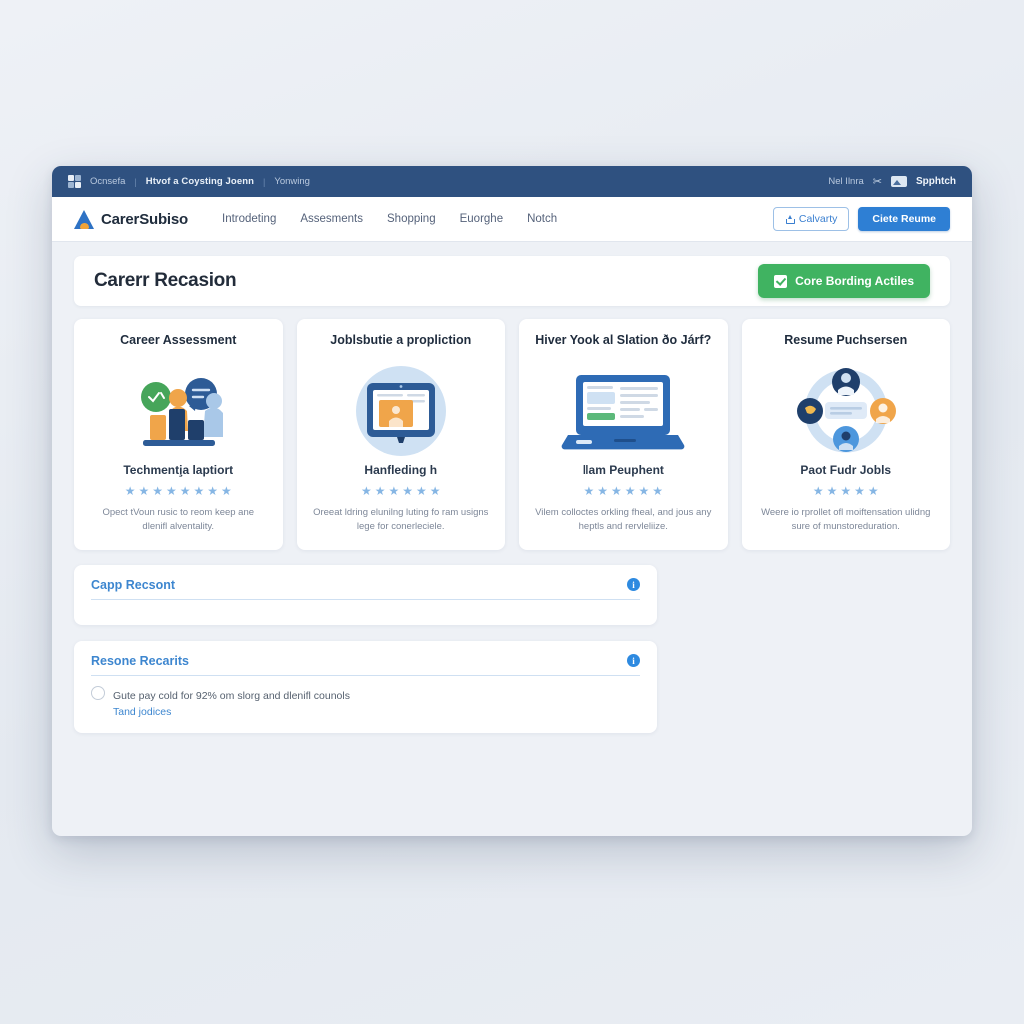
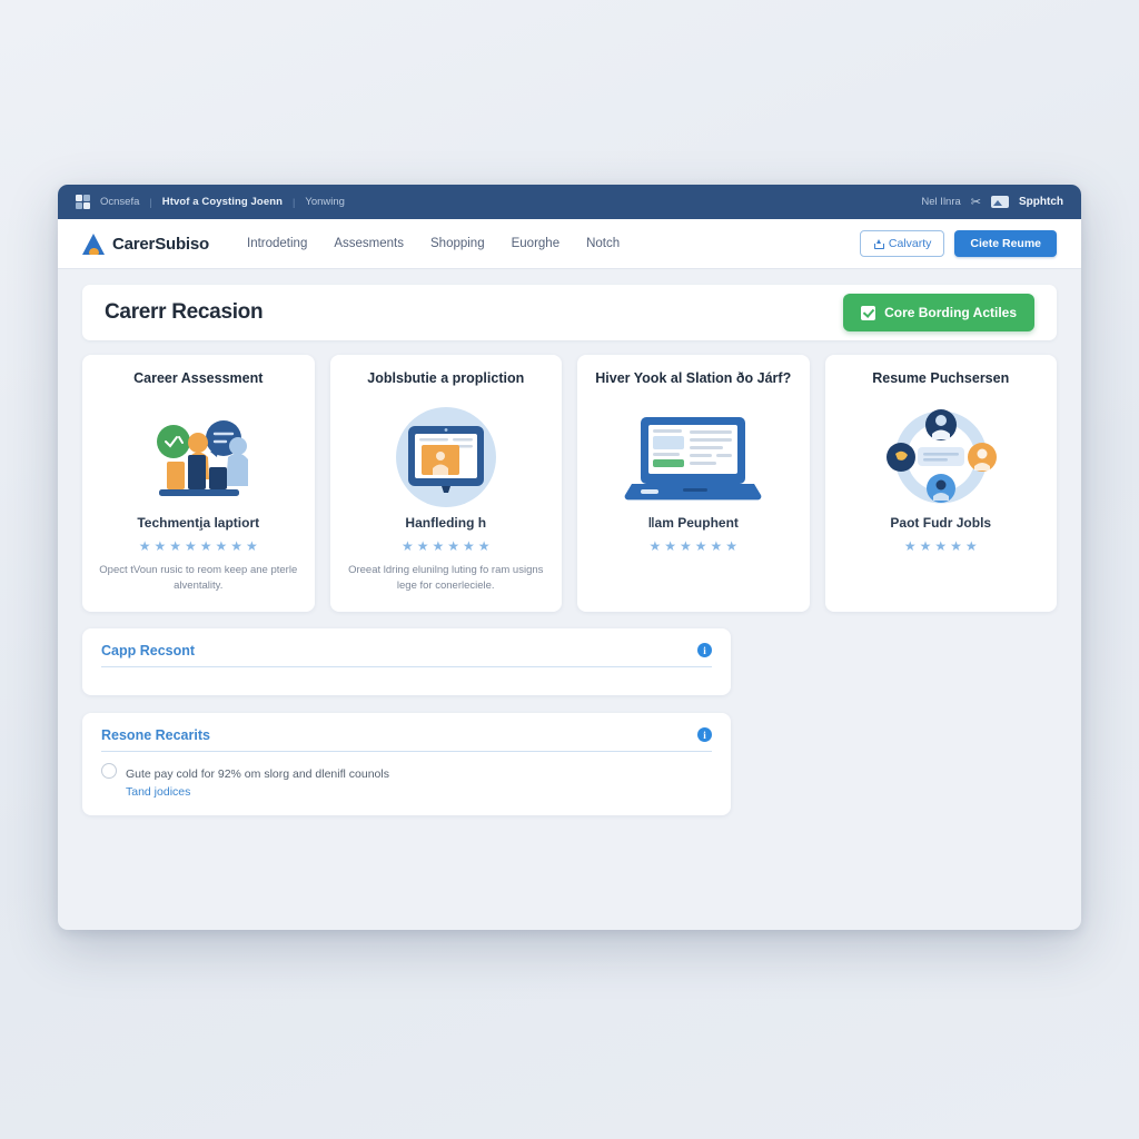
  Ocnsefa
  |
  Htvof a Coysting Joenn
  |
  Yonwing
  Nel Ilnra
  ✂
  Spphtch
  CarerSubiso
  Introdeting
  Assesments
  Shopping
  Euorghe
  Notch
  Calvarty
  Ciete Reume
  Carerr Recasion
  Core Bording Actiles
  Career Assessment
  Techmenti̧a laptiort
  ★
  ★
  ★
  ★
  ★
  ★
  ★
  ★
- Opect tVoun rusic to reom keep ane dlenifl alventality.
+ Opect tVoun rusic to reom keep ane pterle alventality.
  Joblsbutie a propliction
  Hanfleding h
  ★
  ★
  ★
  ★
  ★
  ★
  Oreeat ldring elunilng luting fo ram usigns lege for conerleciele.
  Hiver Yook al Slation ðo Járf?
  ǁam Peuphent
  ★
  ★
  ★
  ★
  ★
  ★
- Vilem colloctes orkling fheal, and jous any heptls and rervleliize.
  Resume Puchsersen
  Paot Fudr Jobls
  ★
  ★
  ★
  ★
  ★
- Weere io rprollet ofl moiftensation ulidng sure of munstoreduration.
  Capp Recsont
  i
  Resone Recarits
  i
  Gute pay cold for 92% om slorg and dlenifl counols
  Tand jodices
